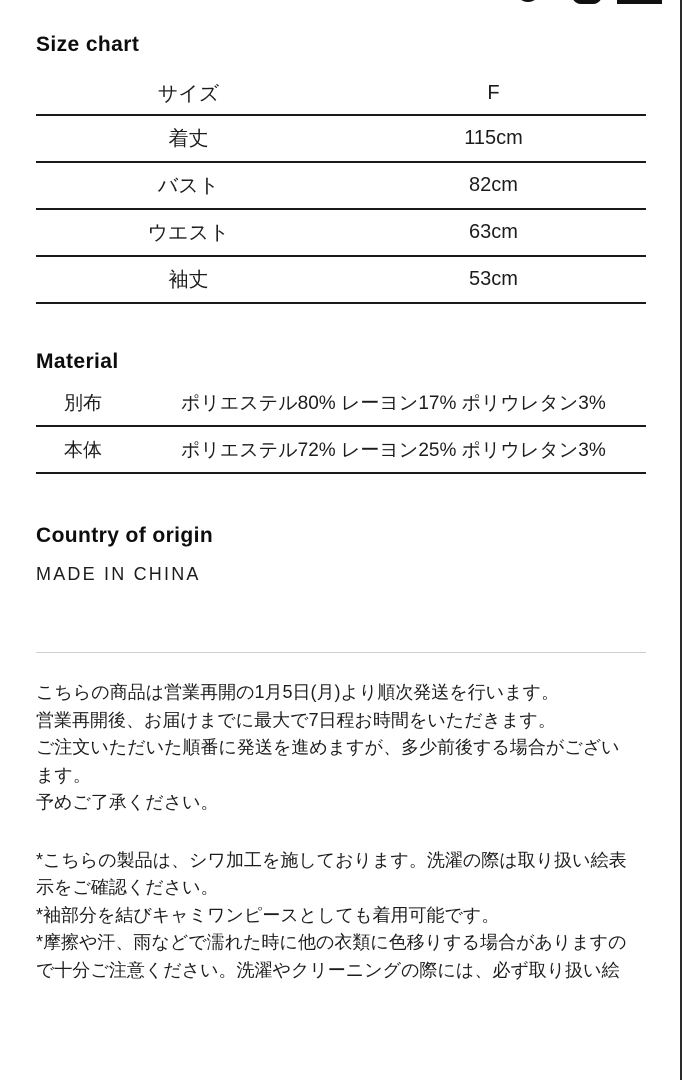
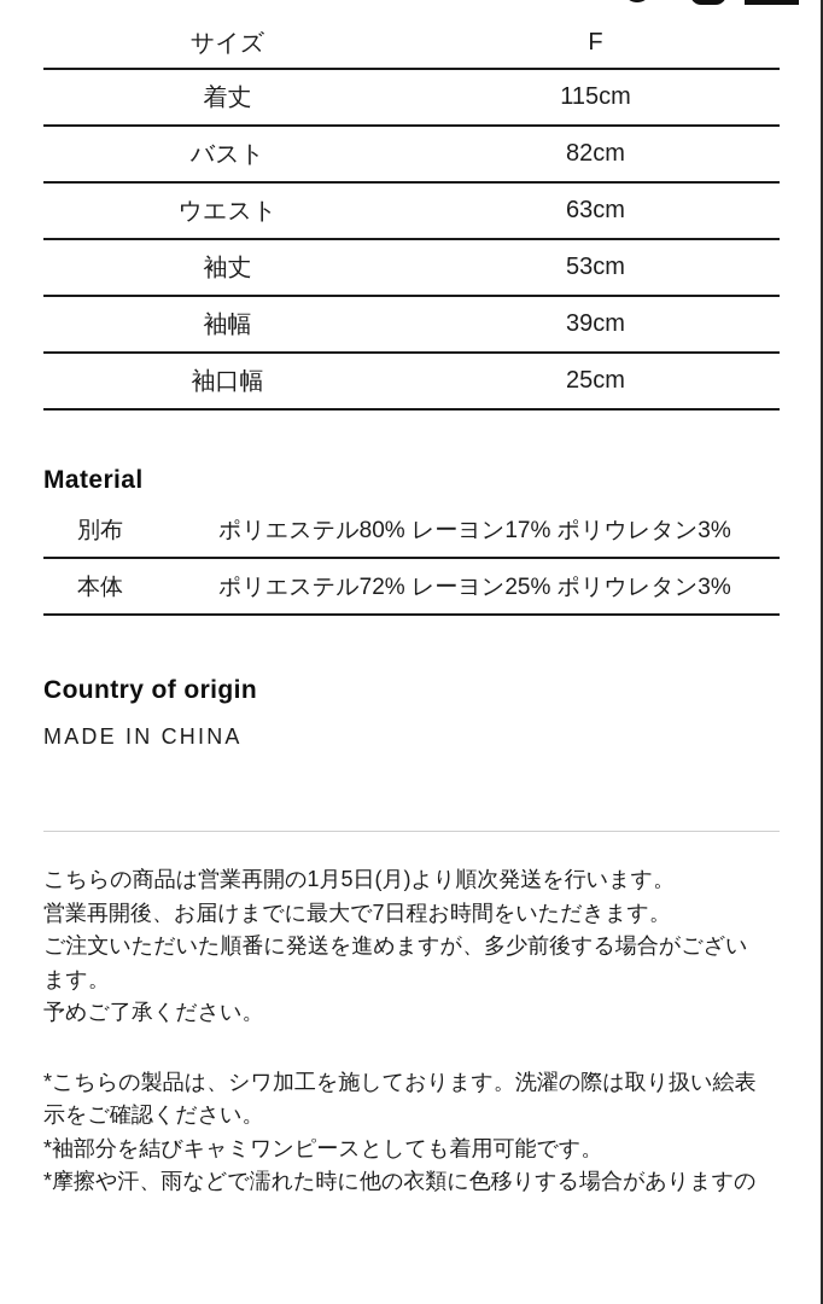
- Size chart
  サイズ
  F
  着丈
  115cm
  バスト
  82cm
  ウエスト
  63cm
  袖丈
  53cm
+ 袖幅
+ 39cm
+ 袖口幅
+ 25cm
  Material
  別布
  ポリエステル80% レーヨン17% ポリウレタン3%
  本体
  ポリエステル72% レーヨン25% ポリウレタン3%
  Country of origin
  MADE IN CHINA
  こちらの商品は営業再開の1月5日(月)より順次発送を行います。
  営業再開後、お届けまでに最大で7日程お時間をいただきます。
  ご注文いただいた順番に発送を進めますが、多少前後する場合がござい
  ます。
  予めご了承ください。
  *こちらの製品は、シワ加工を施しております。洗濯の際は取り扱い絵表
  示をご確認ください。
  *袖部分を結びキャミワンピースとしても着用可能です。
  *摩擦や汗、雨などで濡れた時に他の衣類に色移りする場合がありますの
- で十分ご注意ください。洗濯やクリーニングの際には、必ず取り扱い絵
